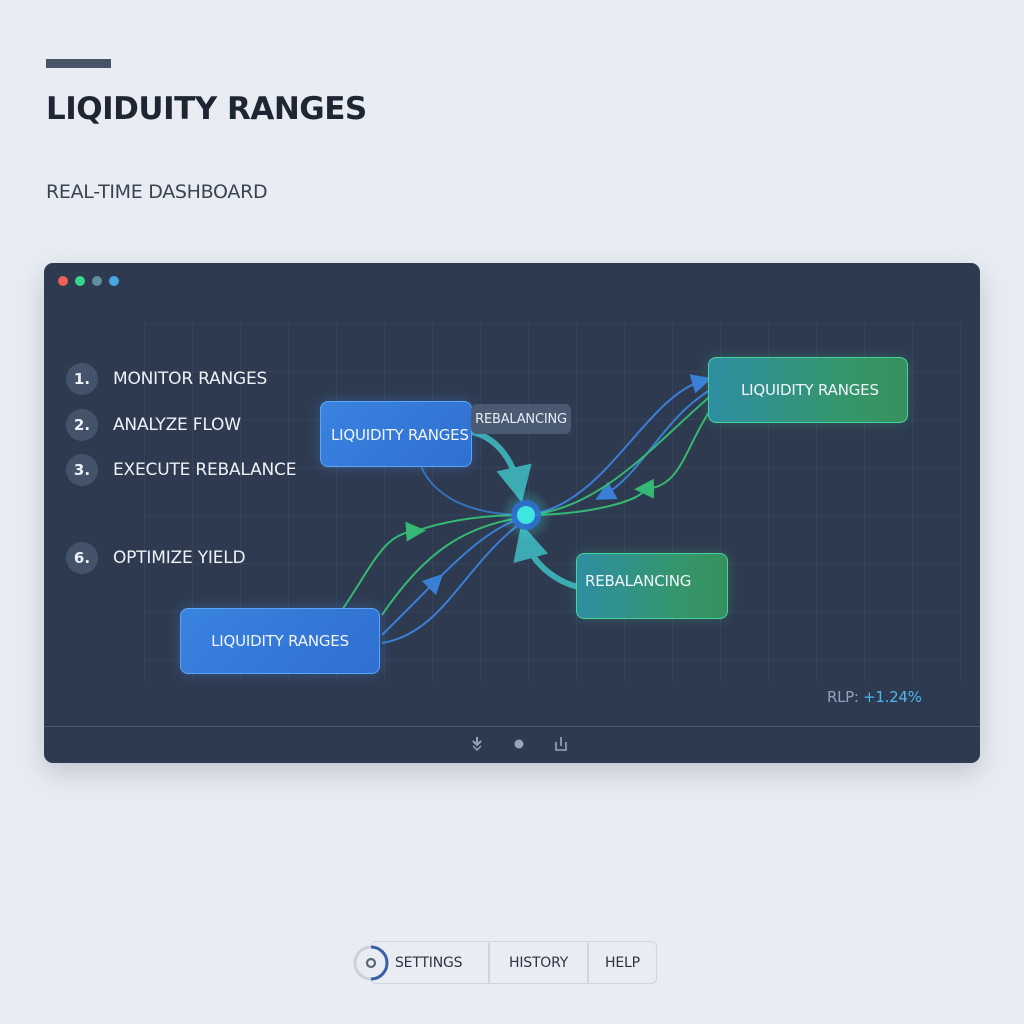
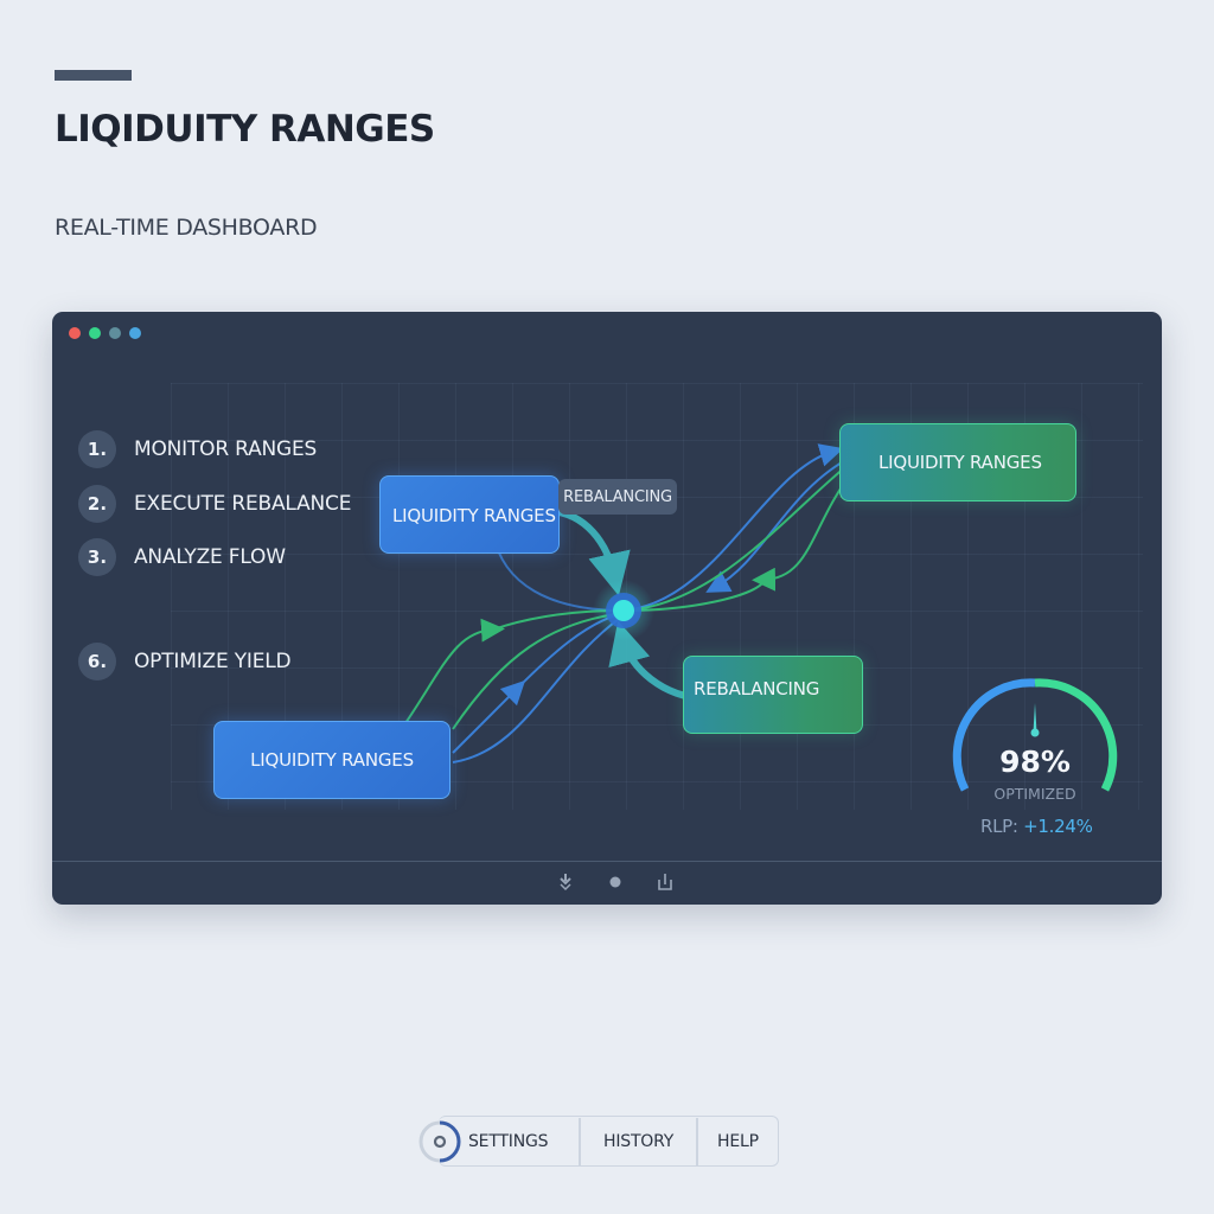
  LIQIDUITY RANGES
  REAL-TIME DASHBOARD
  1.
  MONITOR RANGES
  2.
- ANALYZE FLOW
+ EXECUTE REBALANCE
  3.
- EXECUTE REBALANCE
+ ANALYZE FLOW
  6.
  OPTIMIZE YIELD
  LIQUIDITY RANGES
  REBALANCING
  LIQUIDITY RANGES
  LIQUIDITY RANGES
  REBALANCING
+ 98%
+ OPTIMIZED
  RLP: +1.24%
  SETTINGS
  HISTORY
  HELP
